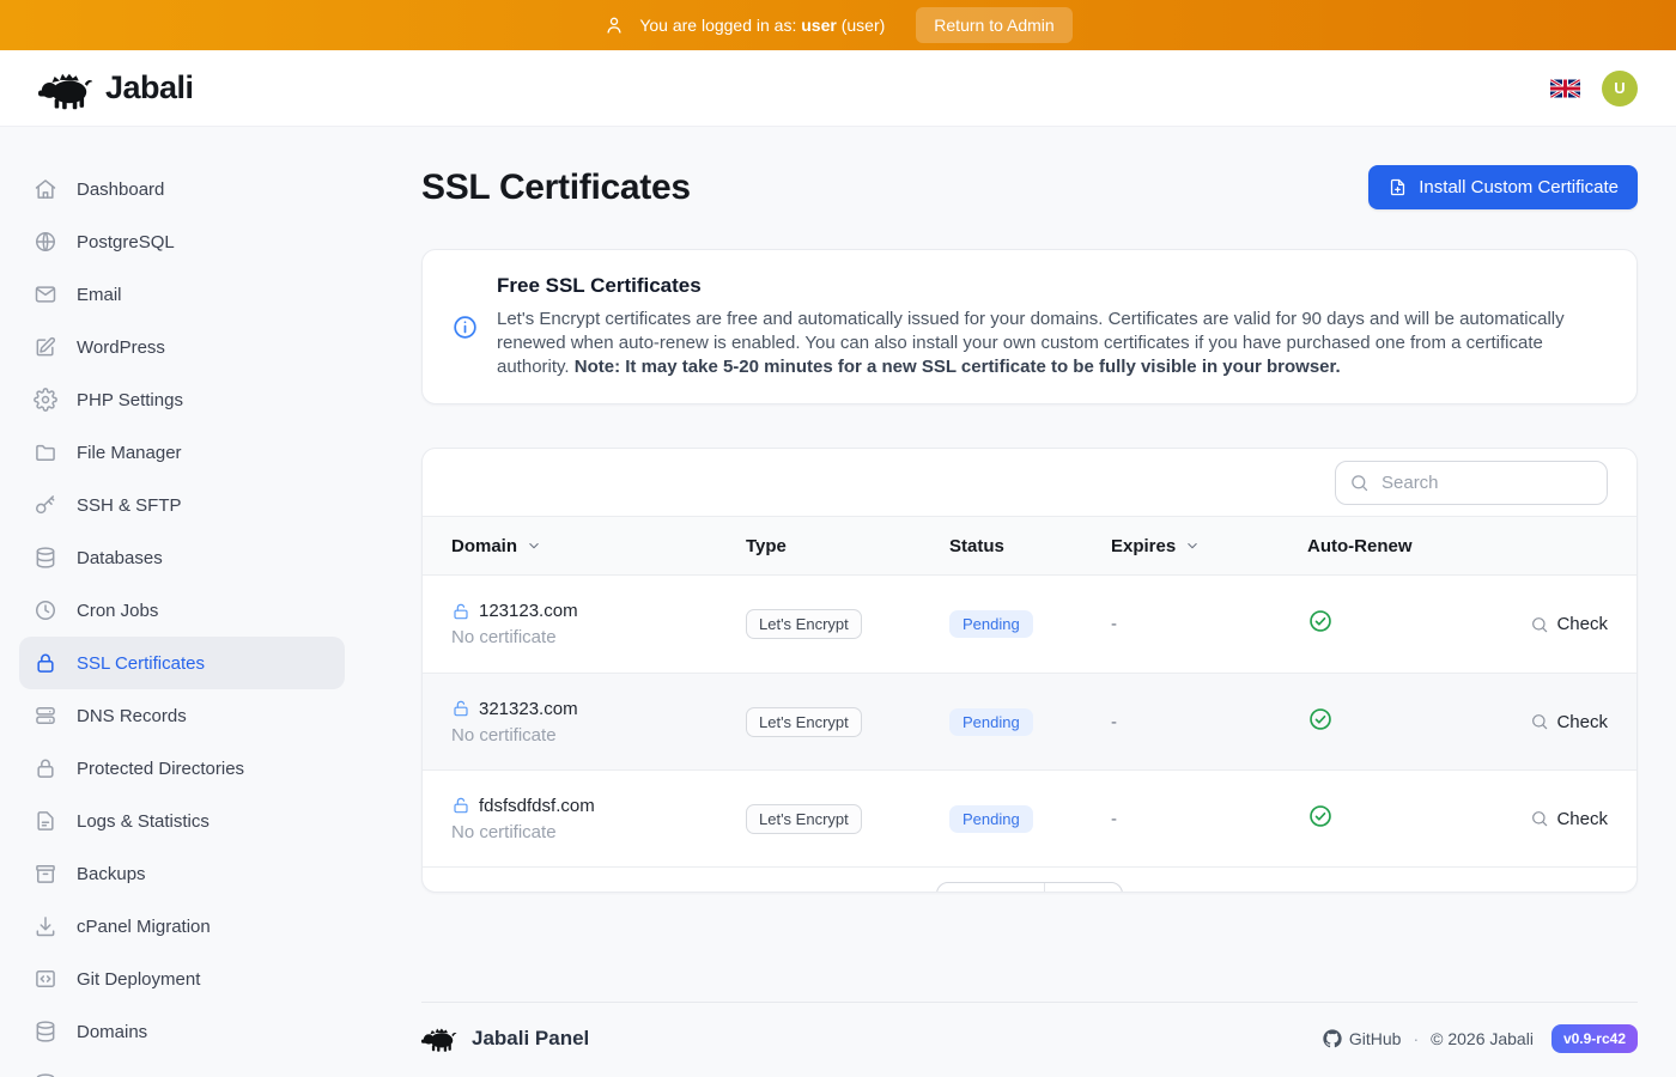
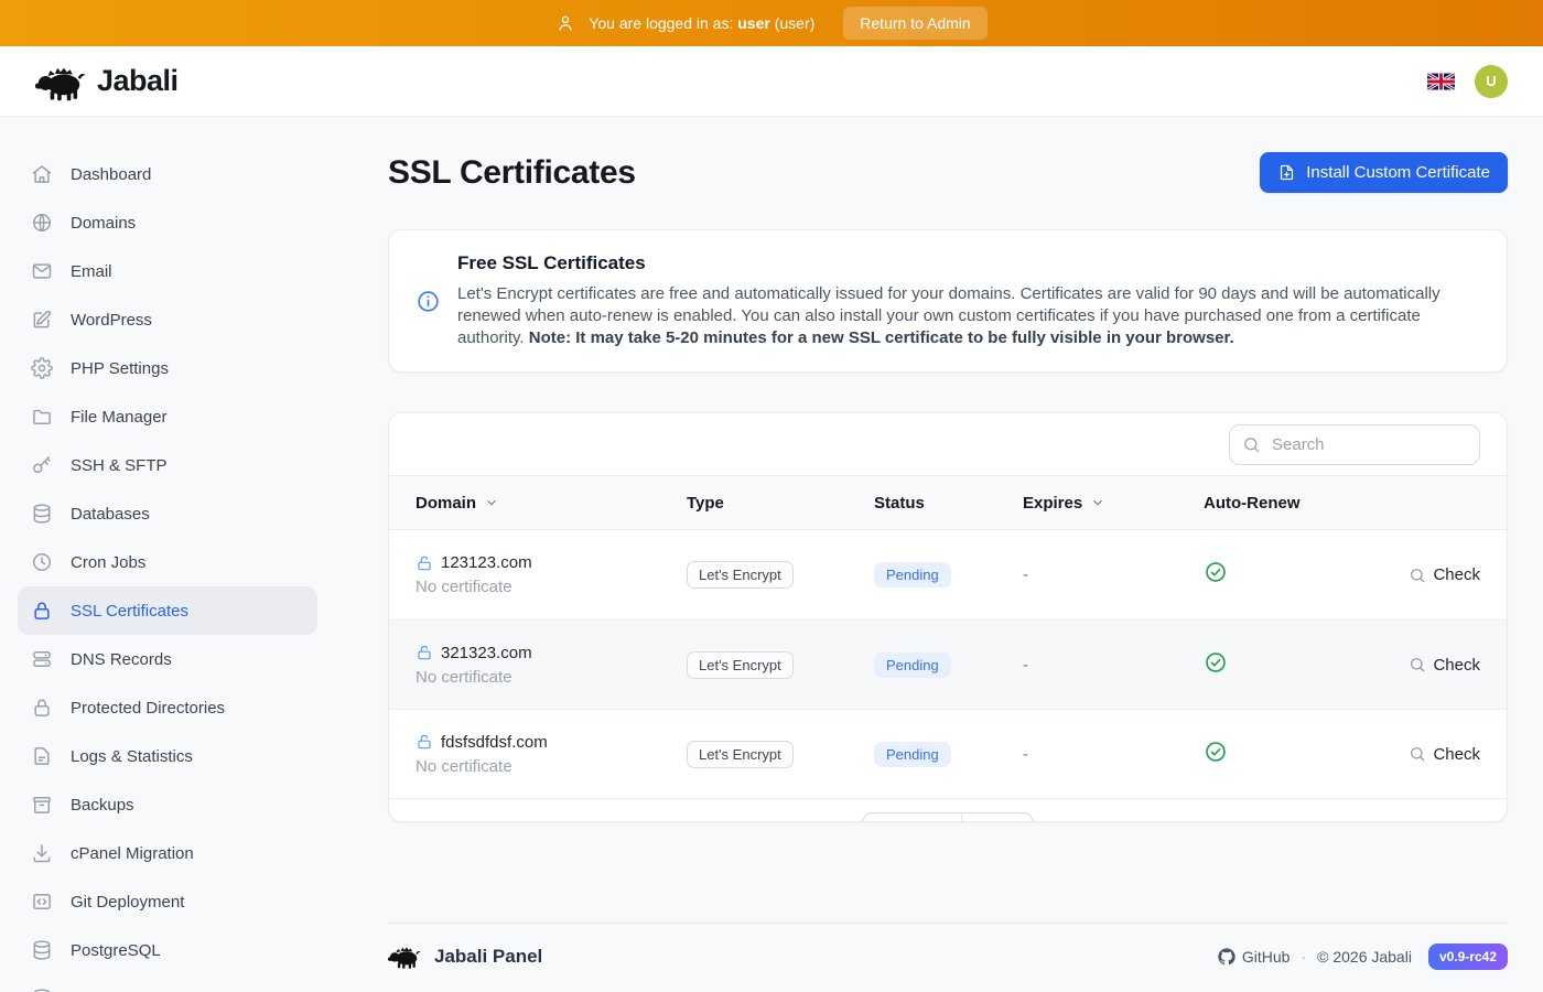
  You are logged in as: user (user)
  Return to Admin
  Jabali
  U
  Dashboard
- PostgreSQL
+ Domains
  Email
  WordPress
  PHP Settings
  File Manager
  SSH & SFTP
  Databases
  Cron Jobs
  SSL Certificates
  DNS Records
  Protected Directories
  Logs & Statistics
  Backups
  cPanel Migration
  Git Deployment
- Domains
+ PostgreSQL
  SSL Certificates
  Install Custom Certificate
  Free SSL Certificates
  Let's Encrypt certificates are free and automatically issued for your domains. Certificates are valid for 90 days and will be automatically renewed when auto-renew is enabled. You can also install your own custom certificates if you have purchased one from a certificate authority. Note: It may take 5-20 minutes for a new SSL certificate to be fully visible in your browser.
  Search
  Domain
  Type
  Status
  Expires
  Auto-Renew
  123123.com
  No certificate
  Let's Encrypt
  Pending
  -
  Check
  321323.com
  No certificate
  Let's Encrypt
  Pending
  -
  Check
  fdsfsdfdsf.com
  No certificate
  Let's Encrypt
  Pending
  -
  Check
  Jabali Panel
  GitHub
  ·
  © 2026 Jabali
  v0.9-rc42
